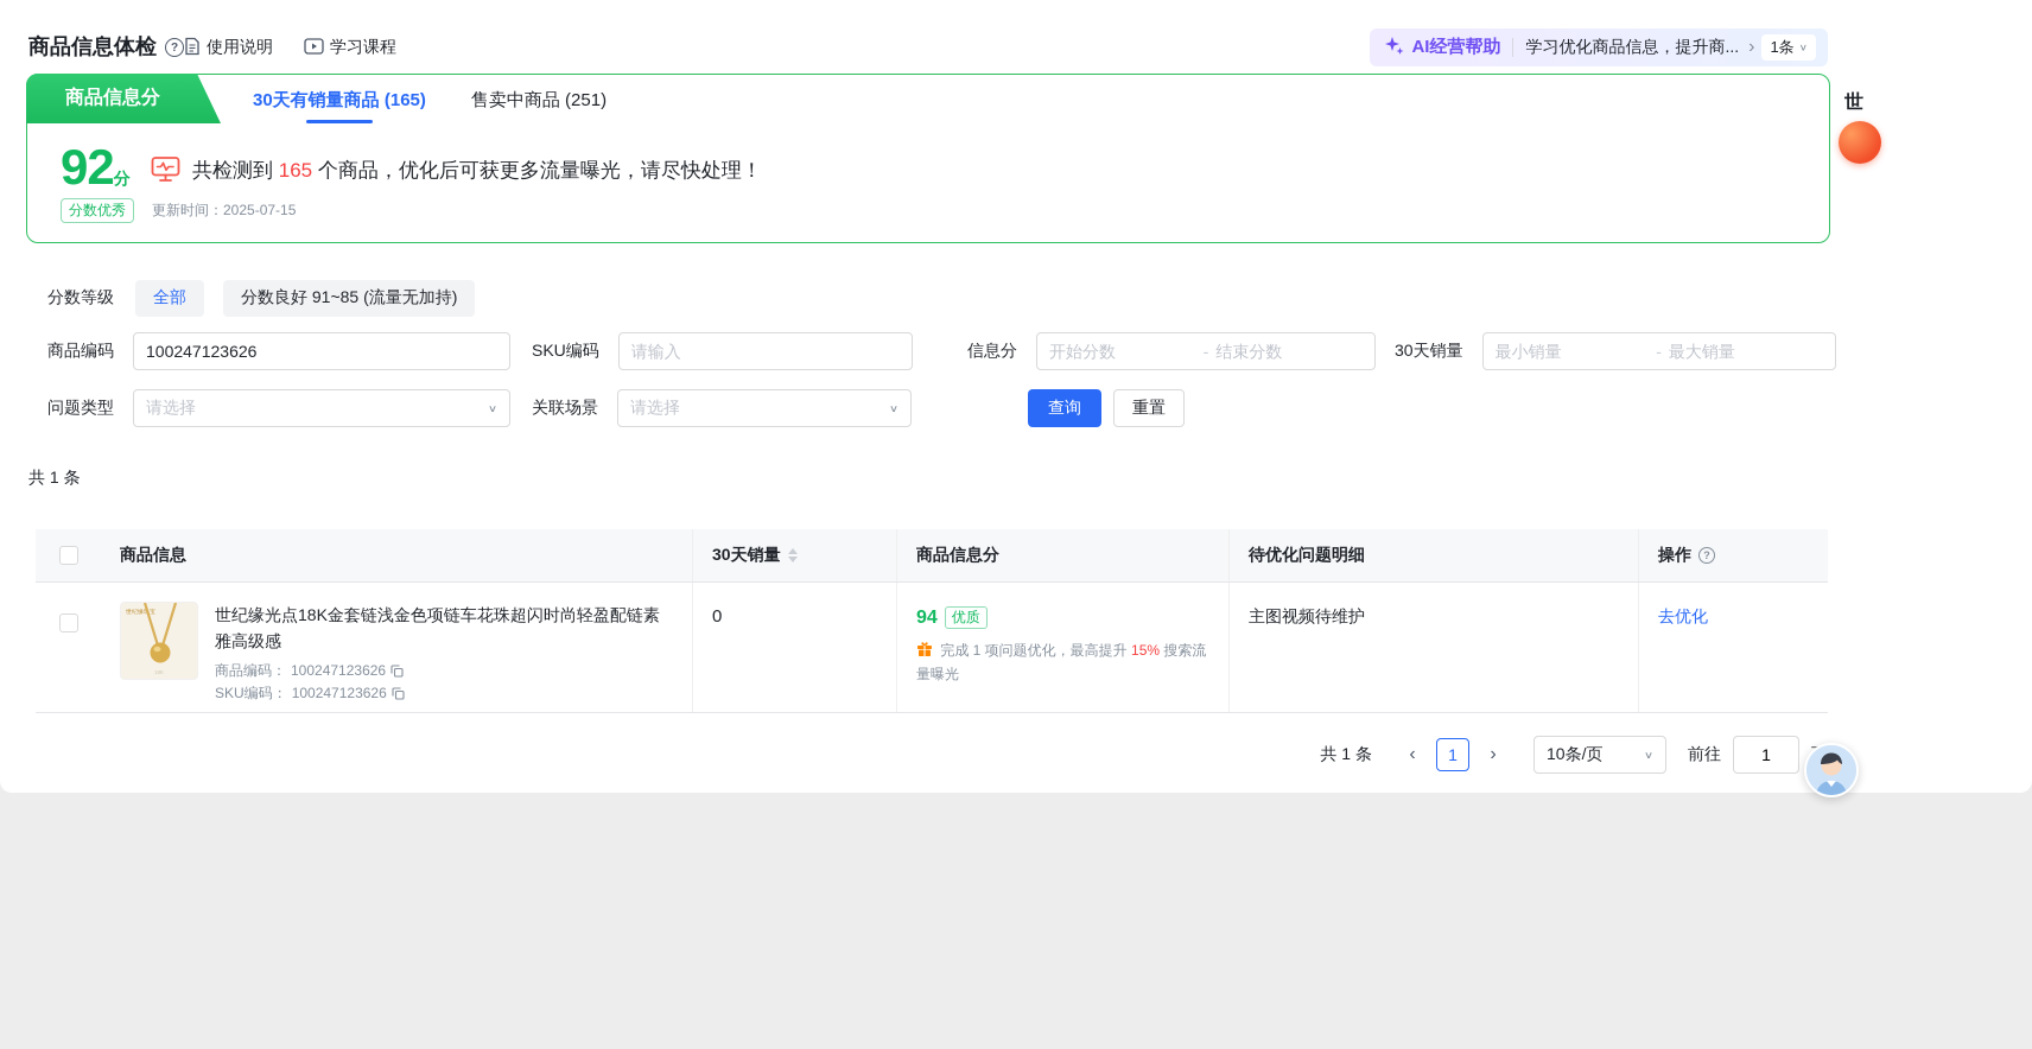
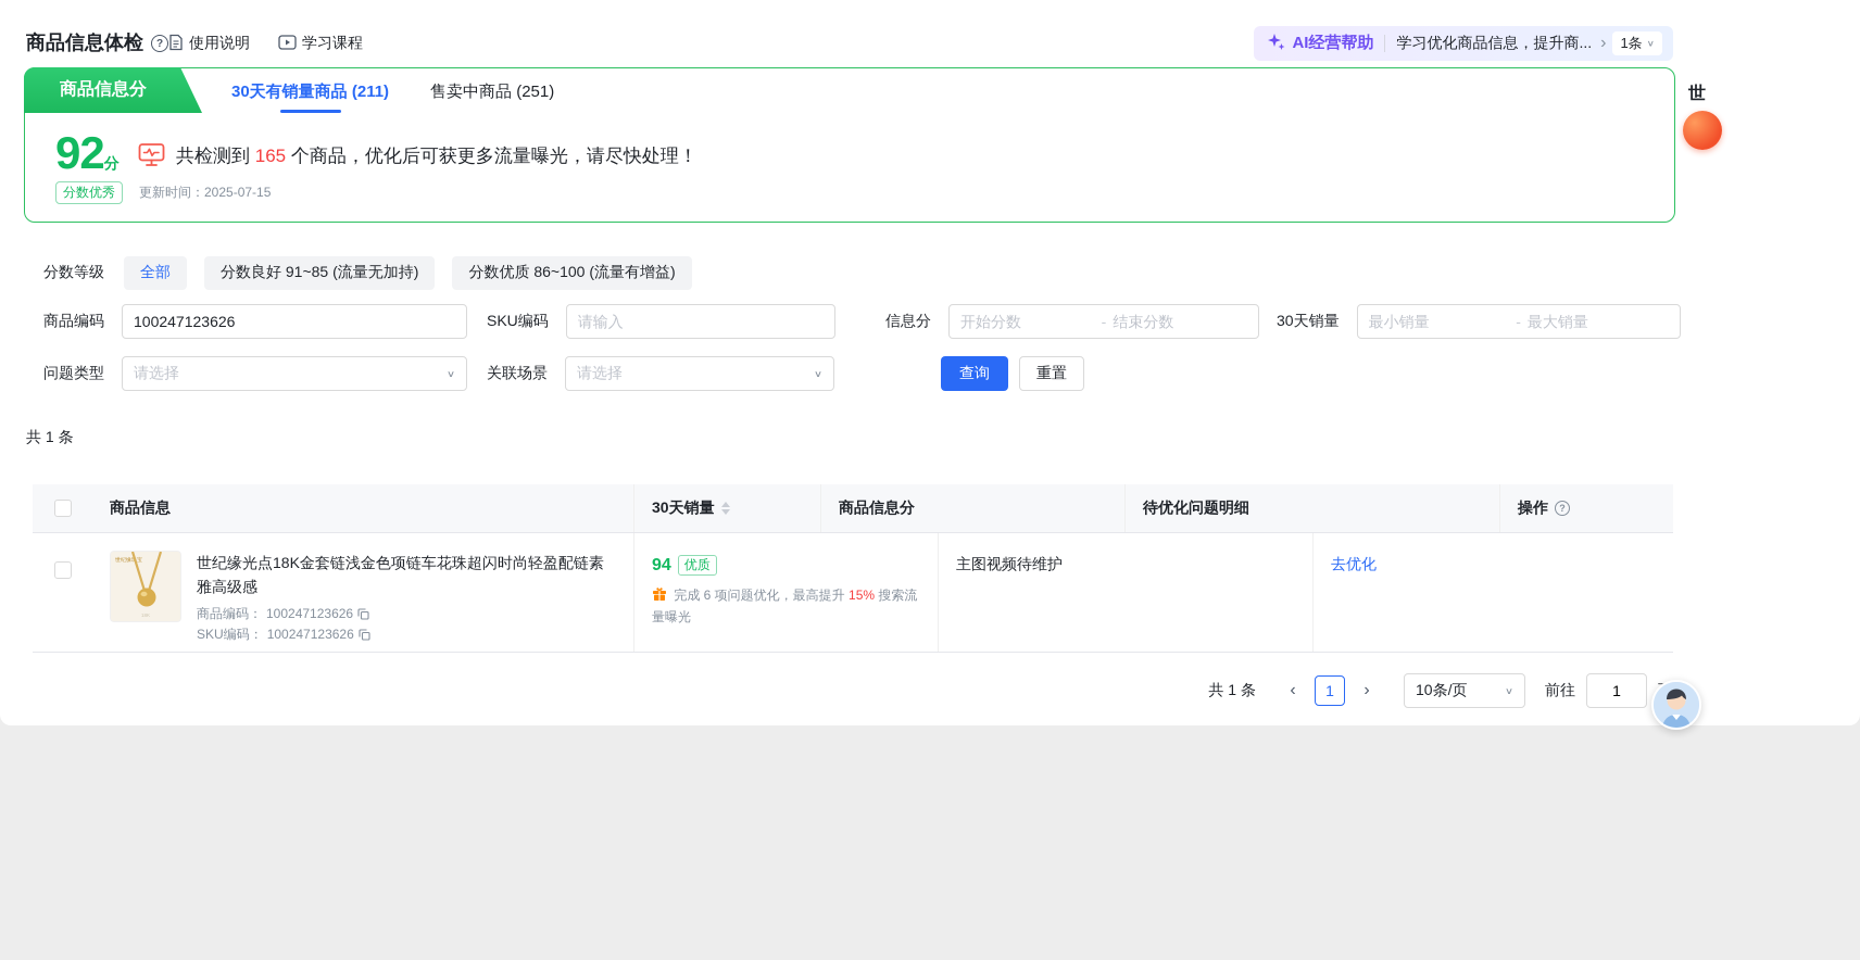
  商品信息体检
  ?
  使用说明
  学习课程
  AI经营帮助
  学习优化商品信息，提升商...
  ›
  1条
  ∨
  商品信息分
- 30天有销量商品 (165)
+ 30天有销量商品 (211)
  售卖中商品 (251)
  92分
  分数优秀
  共检测到 165 个商品，优化后可获更多流量曝光，请尽快处理！
  更新时间：2025-07-15
  分数等级
  全部
  分数良好 91~85 (流量无加持)
+ 分数优质 86~100 (流量有增益)
  商品编码
  100247123626
  SKU编码
  请输入
  信息分
  开始分数
  -
  结束分数
  30天销量
  最小销量
  -
  最大销量
  问题类型
  请选择
  ∨
  关联场景
  请选择
  ∨
  查询
  重置
  共 1 条
  商品信息
  30天销量
  商品信息分
  待优化问题明细
  操作
  ?
  世纪缘光点18K金套链浅金色项链车花珠超闪时尚轻盈配链素雅高级感
  商品编码：
  100247123626
  SKU编码：
  100247123626
- 0
  94 优质
- 完成 1 项问题优化，最高提升 15% 搜索流量曝光
+ 完成 6 项问题优化，最高提升 15% 搜索流量曝光
  主图视频待维护
  去优化
  共 1 条
  ‹
  1
  ›
  10条/页
  ∨
  前往
  1
  世
